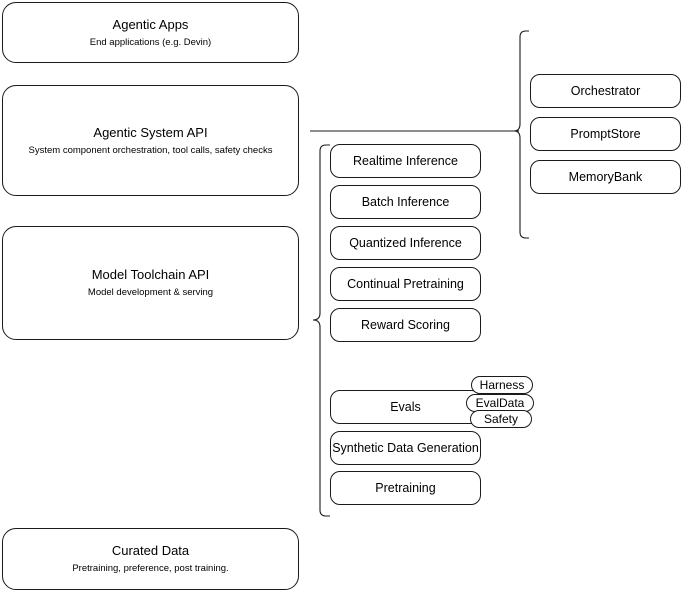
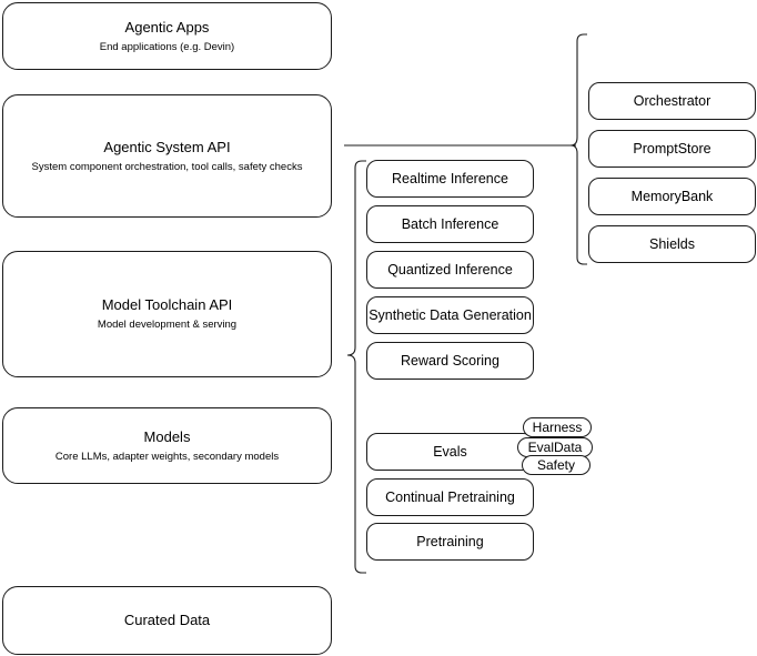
  Agentic Apps
  End applications (e.g. Devin)
  Agentic System API
  System component orchestration, tool calls, safety checks
  Model Toolchain API
  Model development & serving
+ Models
+ Core LLMs, adapter weights, secondary models
  Curated Data
- Pretraining, preference, post training.
  Realtime Inference
  Batch Inference
  Quantized Inference
- Continual Pretraining
+ Synthetic Data Generation
  Reward Scoring
  Evals
- Synthetic Data Generation
+ Continual Pretraining
  Pretraining
  Harness
  EvalData
  Safety
  Orchestrator
  PromptStore
  MemoryBank
+ Shields
